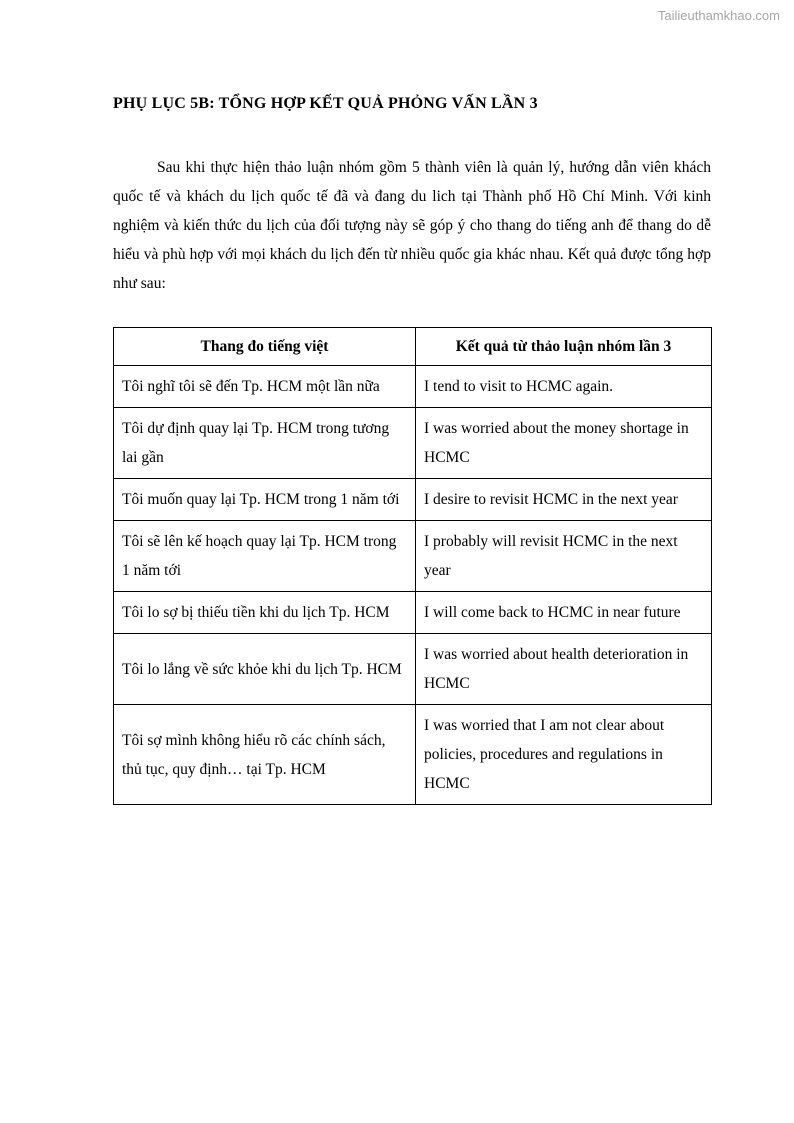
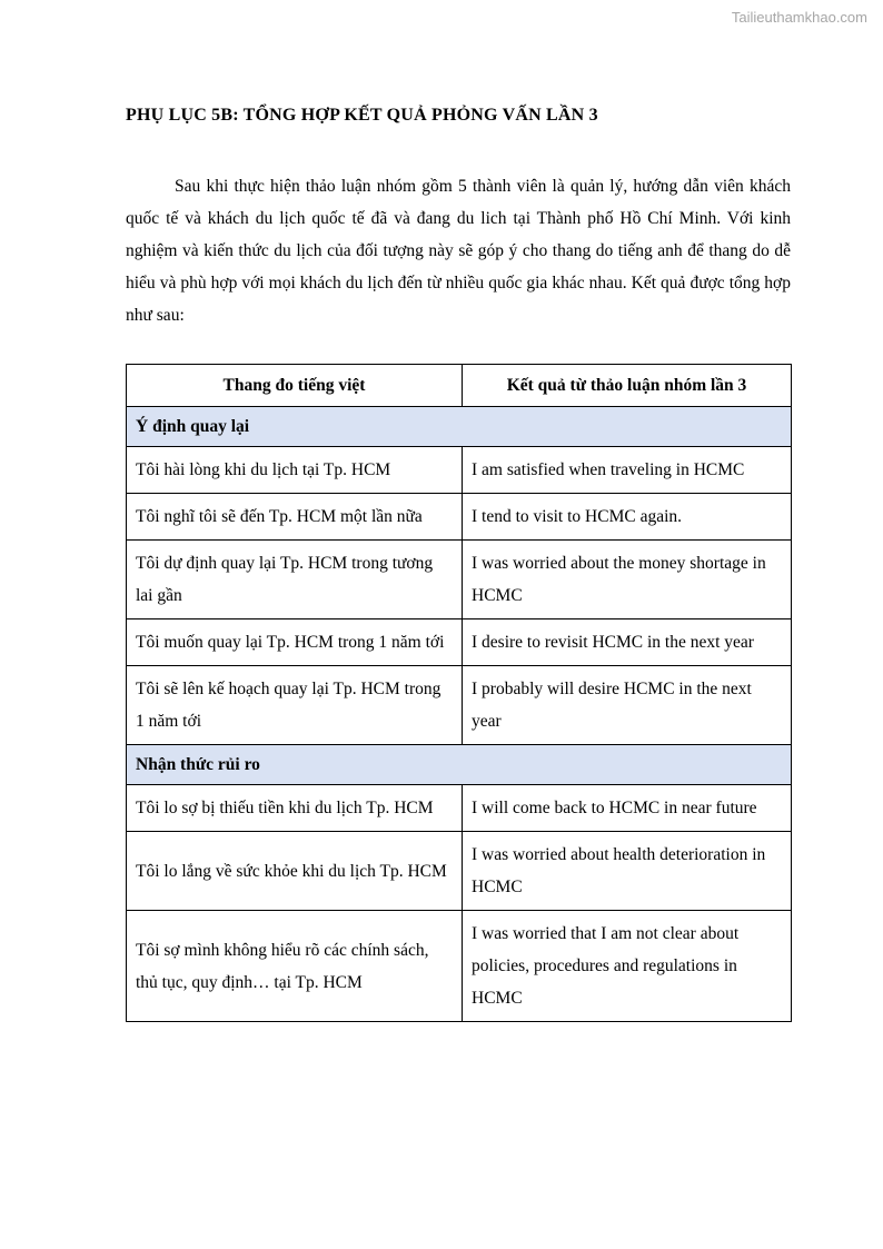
  Tailieuthamkhao.com
  PHỤ LỤC 5B: TỔNG HỢP KẾT QUẢ PHỎNG VẤN LẦN 3
  Sau khi thực hiện thảo luận nhóm gồm 5 thành viên là quản lý, hướng dẫn viên khách quốc tế và khách du lịch quốc tế đã và đang du lich tại Thành phố Hồ Chí Minh. Với kinh nghiệm và kiến thức du lịch của đối tượng này sẽ góp ý cho thang do tiếng anh để thang do dễ hiểu và phù hợp với mọi khách du lịch đến từ nhiều quốc gia khác nhau. Kết quả được tổng hợp như sau:
  Thang đo tiếng việt	Kết quả từ thảo luận nhóm lần 3
+ Ý định quay lại
+ Tôi hài lòng khi du lịch tại Tp. HCM	I am satisfied when traveling in HCMC
  Tôi nghĩ tôi sẽ đến Tp. HCM một lần nữa	I tend to visit to HCMC again.
  Tôi dự định quay lại Tp. HCM trong tương lai gần	I was worried about the money shortage in HCMC
  Tôi muốn quay lại Tp. HCM trong 1 năm tới	I desire to revisit HCMC in the next year
- Tôi sẽ lên kế hoạch quay lại Tp. HCM trong 1 năm tới	I probably will revisit HCMC in the next year
+ Tôi sẽ lên kế hoạch quay lại Tp. HCM trong 1 năm tới	I probably will desire HCMC in the next year
+ Nhận thức rủi ro
  Tôi lo sợ bị thiếu tiền khi du lịch Tp. HCM	I will come back to HCMC in near future
  Tôi lo lắng về sức khỏe khi du lịch Tp. HCM	I was worried about health deterioration in HCMC
  Tôi sợ mình không hiểu rõ các chính sách, thủ tục, quy định… tại Tp. HCM	I was worried that I am not clear about policies, procedures and regulations in HCMC
